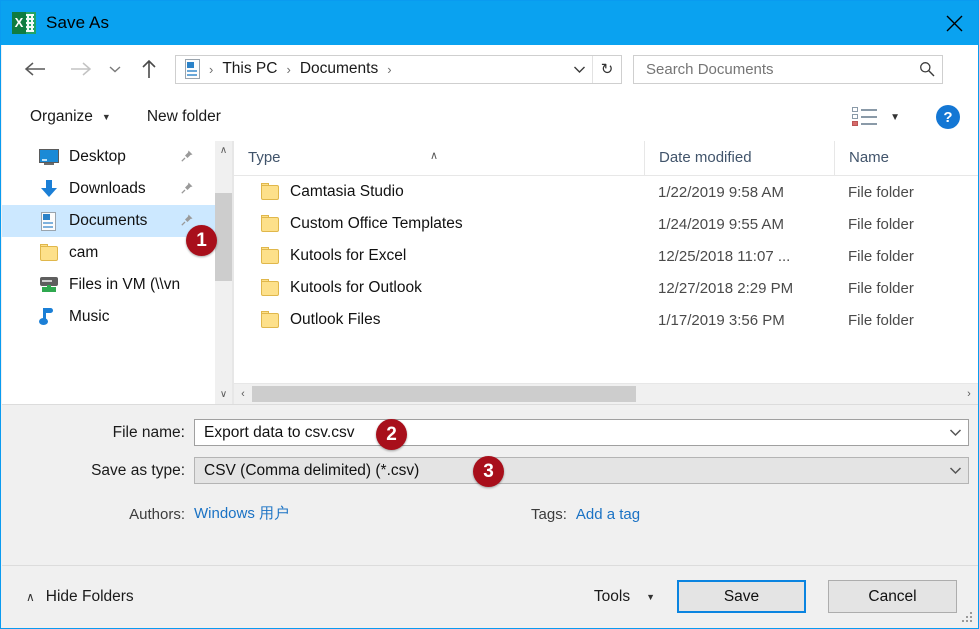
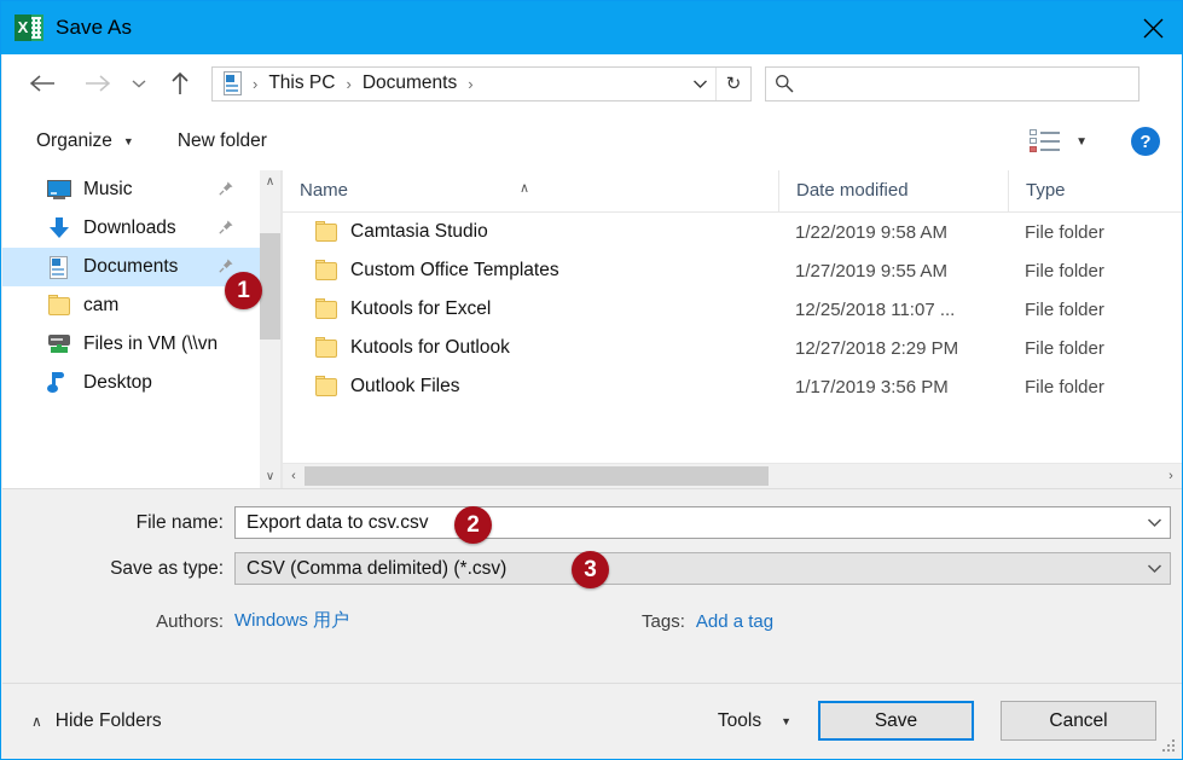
  X
  Save As
  ›
  This PC
  ›
  Documents
  ›
  ↻
- Search Documents
  Organize
  ▼
  New folder
  ▼
  ?
- Desktop
+ Music
  Downloads
  Documents
  cam
  Files in VM (\\vn
- Music
+ Desktop
  ∧
  ∨
- Type
+ Name
  ∧
  Date modified
- Name
+ Type
  Camtasia Studio
  1/22/2019 9:58 AM
  File folder
  Custom Office Templates
- 1/24/2019 9:55 AM
+ 1/27/2019 9:55 AM
  File folder
  Kutools for Excel
  12/25/2018 11:07 ...
  File folder
  Kutools for Outlook
  12/27/2018 2:29 PM
  File folder
  Outlook Files
  1/17/2019 3:56 PM
  File folder
  ‹
  ›
  File name:
  Export data to csv.csv
  Save as type:
  CSV (Comma delimited) (*.csv)
  Authors:
  Windows 用户
  Tags:
  Add a tag
  ∧
  Hide Folders
  Tools
  ▼
  Save
  Cancel
  1
  2
  3
